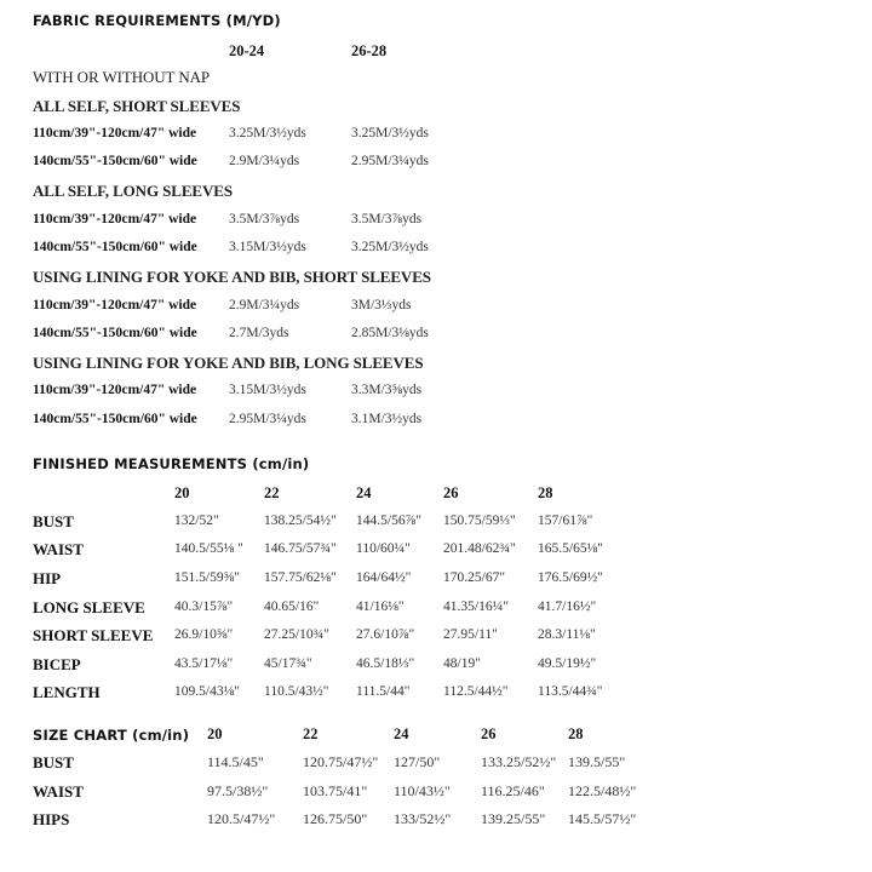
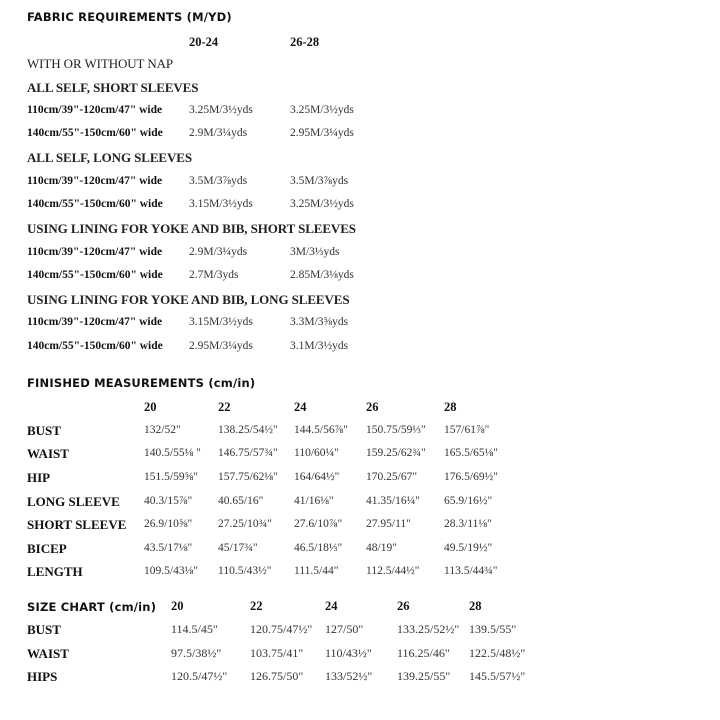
  FABRIC REQUIREMENTS (M/YD)
  20-24
  26-28
  WITH OR WITHOUT NAP
  ALL SELF, SHORT SLEEVES
  110cm/39"-120cm/47" wide
  3.25M/3½yds
  3.25M/3½yds
  140cm/55"-150cm/60" wide
  2.9M/3¼yds
  2.95M/3¼yds
  ALL SELF, LONG SLEEVES
  110cm/39"-120cm/47" wide
  3.5M/3⅞yds
  3.5M/3⅞yds
  140cm/55"-150cm/60" wide
  3.15M/3½yds
  3.25M/3½yds
  USING LINING FOR YOKE AND BIB, SHORT SLEEVES
  110cm/39"-120cm/47" wide
  2.9M/3¼yds
  3M/3⅓yds
  140cm/55"-150cm/60" wide
  2.7M/3yds
  2.85M/3⅛yds
  USING LINING FOR YOKE AND BIB, LONG SLEEVES
  110cm/39"-120cm/47" wide
  3.15M/3½yds
  3.3M/3⅝yds
  140cm/55"-150cm/60" wide
  2.95M/3¼yds
  3.1M/3½yds
  FINISHED MEASUREMENTS (cm/in)
  20
  22
  24
  26
  28
  BUST
  132/52"
  138.25/54½"
  144.5/56⅞"
  150.75/59⅓"
  157/61⅞"
  WAIST
  140.5/55⅛ "
  146.75/57¾"
  110/60¼"
- 201.48/62¾"
+ 159.25/62¾"
  165.5/65⅛"
  HIP
  151.5/59⅝"
  157.75/62⅛"
  164/64½"
  170.25/67"
  176.5/69½"
  LONG SLEEVE
  40.3/15⅞"
  40.65/16"
  41/16⅛"
  41.35/16¼"
- 41.7/16½"
+ 65.9/16½"
  SHORT SLEEVE
  26.9/10⅝"
  27.25/10¾"
  27.6/10⅞"
  27.95/11"
  28.3/11⅛"
  BICEP
  43.5/17⅛"
  45/17¾"
  46.5/18⅓"
  48/19"
  49.5/19½"
  LENGTH
  109.5/43⅛"
  110.5/43½"
  111.5/44"
  112.5/44½"
  113.5/44¾"
  SIZE CHART (cm/in)
  20
  22
  24
  26
  28
  BUST
  114.5/45"
  120.75/47½"
  127/50"
  133.25/52½"
  139.5/55"
  WAIST
  97.5/38½"
  103.75/41"
  110/43½"
  116.25/46"
  122.5/48½"
  HIPS
  120.5/47½"
  126.75/50"
  133/52½"
  139.25/55"
  145.5/57½"
